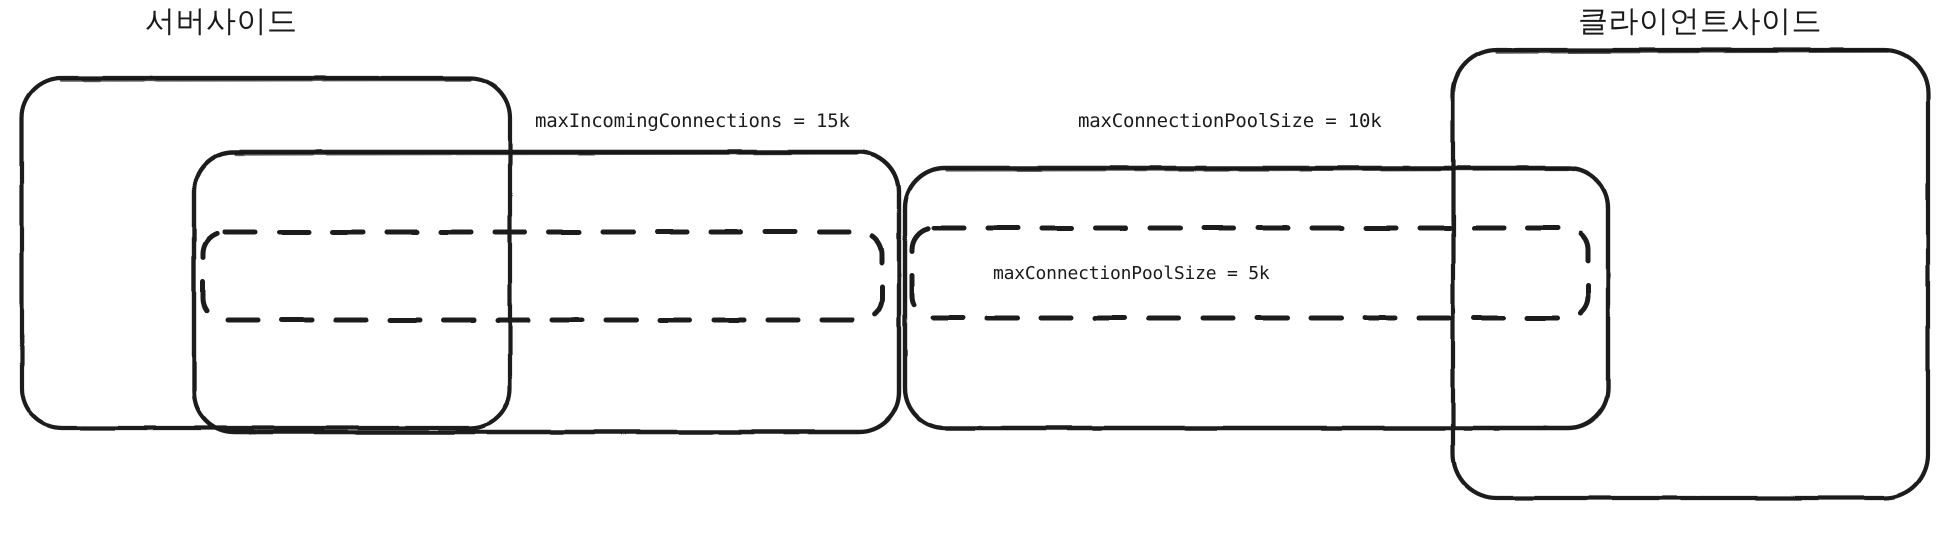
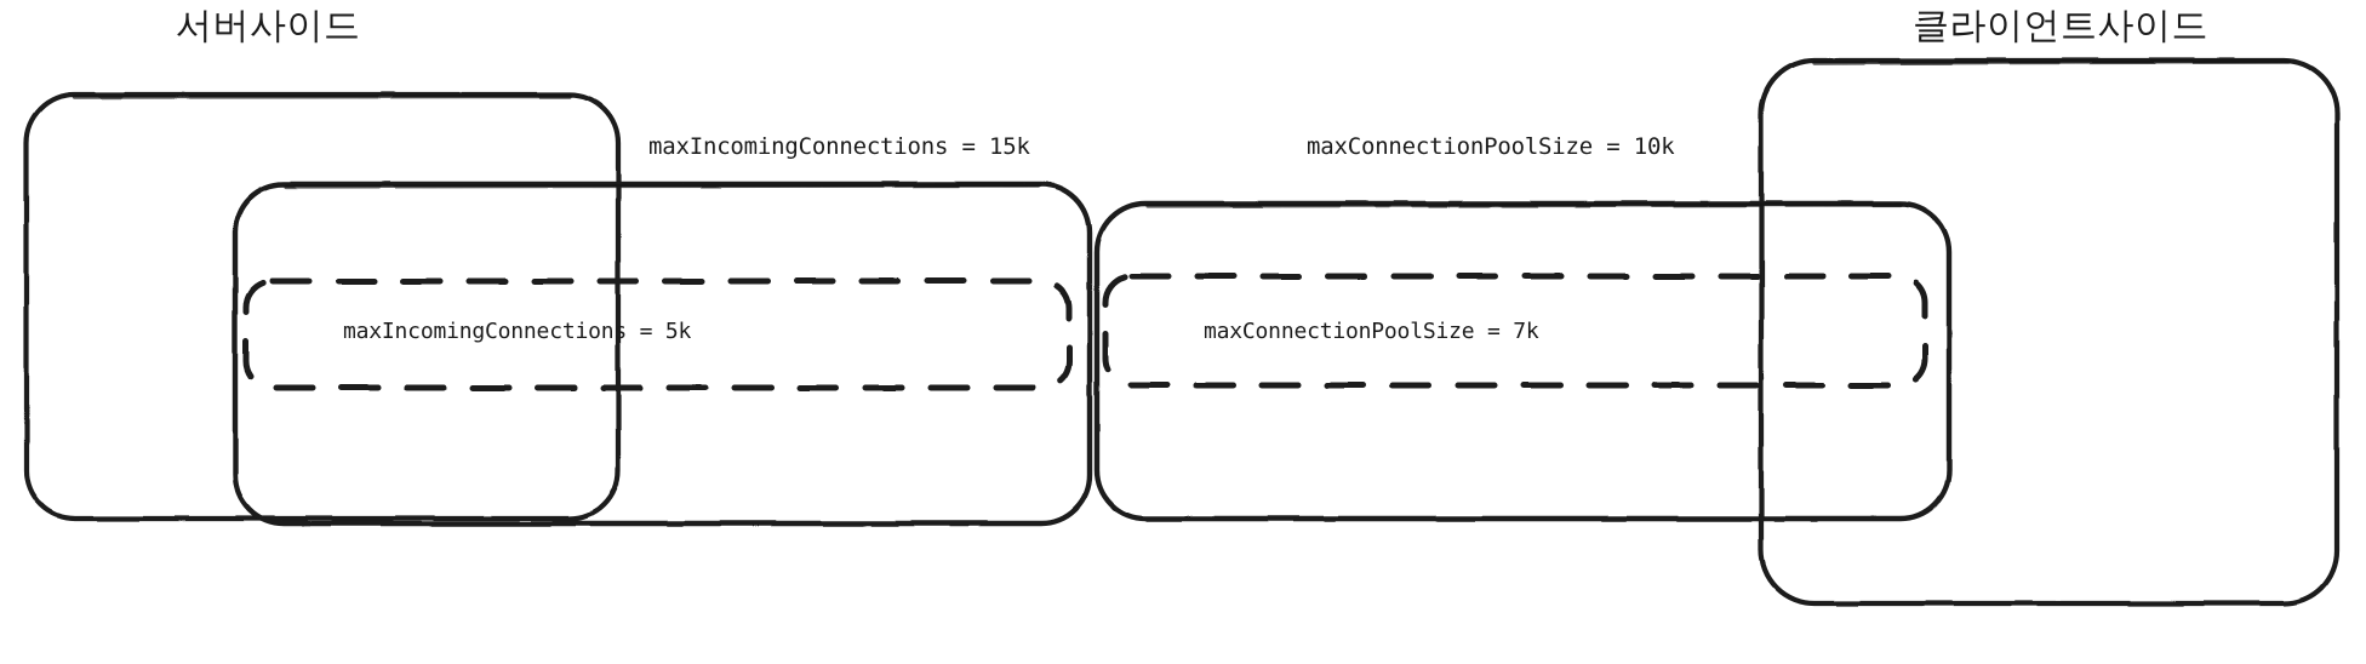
  서버사이드
  maxIncomingConnections = 15k
+ maxIncomingConnections = 5k
  클라이언트사이드
  maxConnectionPoolSize = 10k
- maxConnectionPoolSize = 5k
+ maxConnectionPoolSize = 7k
